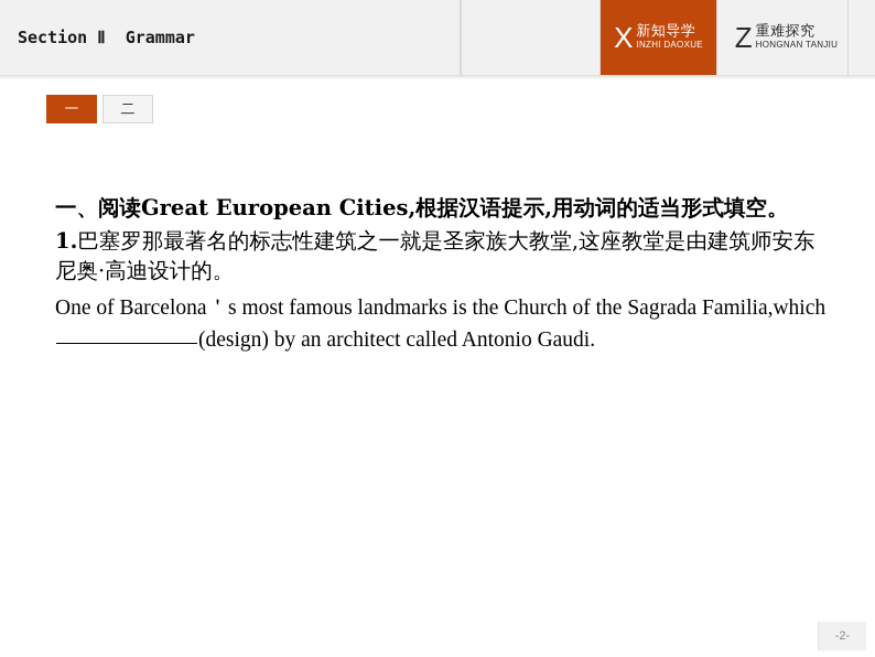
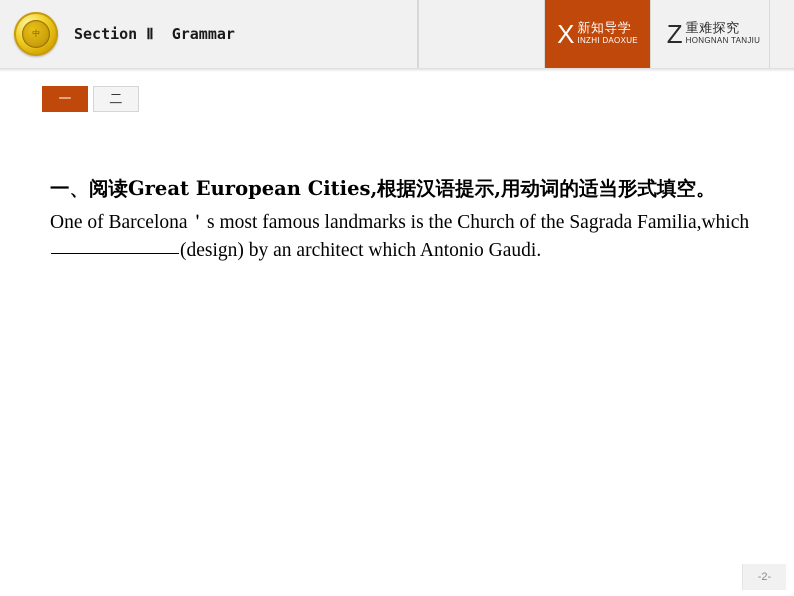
+ 中
  Section Ⅱ Grammar
  X
  新知导学
  INZHI DAOXUE
  Z
  重难探究
  HONGNAN TANJIU
  一
  二
  一、阅读Great European Cities,根据汉语提示,用动词的适当形式填空。
- 1.巴塞罗那最著名的标志性建筑之一就是圣家族大教堂,这座教堂是由建筑师安东尼奥·高迪设计的。
- One of Barcelona＇s most famous landmarks is the Church of the Sagrada Familia,which (design) by an architect called Antonio Gaudi.
+ One of Barcelona＇s most famous landmarks is the Church of the Sagrada Familia,which (design) by an architect which Antonio Gaudi.
  -2-
